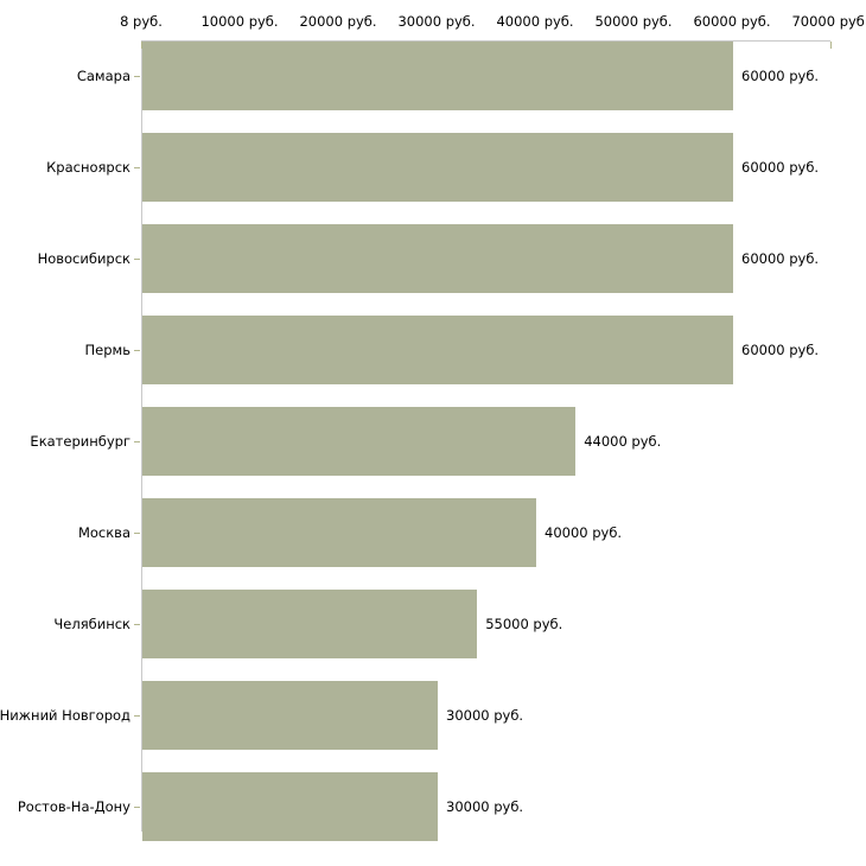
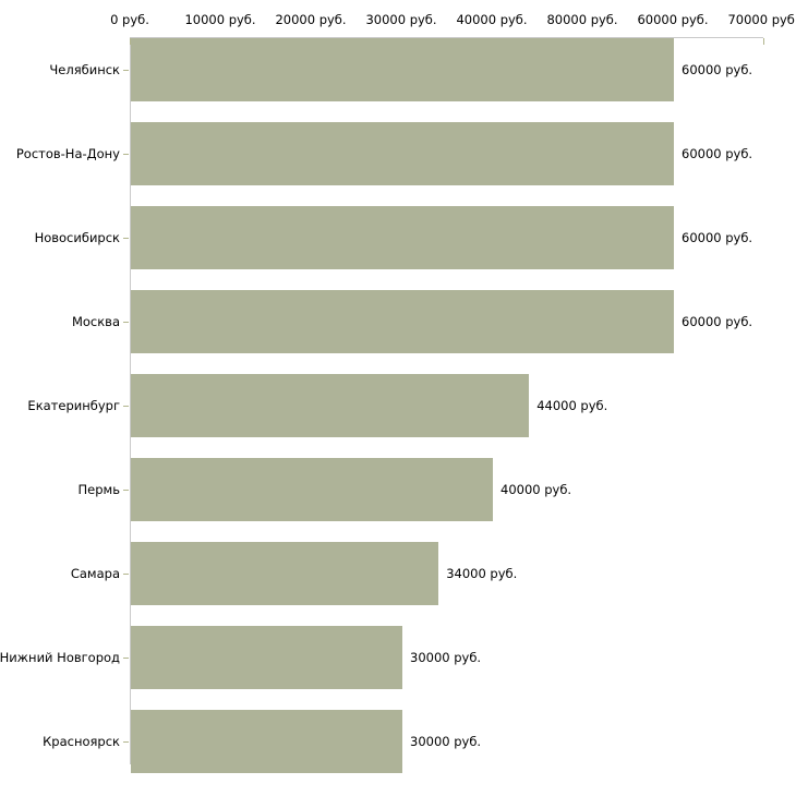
- 8 руб.
+ 0 руб.
  10000 руб.
  20000 руб.
  30000 руб.
  40000 руб.
- 50000 руб.
+ 80000 руб.
  60000 руб.
  70000 руб
- Самара
+ Челябинск
- Красноярск
+ Ростов-На-Дону
  Новосибирск
- Пермь
+ Москва
  Екатеринбург
- Москва
+ Пермь
- Челябинск
+ Самара
  Нижний Новгород
- Ростов-На-Дону
+ Красноярск
  60000 руб.
  60000 руб.
  60000 руб.
  60000 руб.
  44000 руб.
  40000 руб.
- 55000 руб.
+ 34000 руб.
  30000 руб.
  30000 руб.
